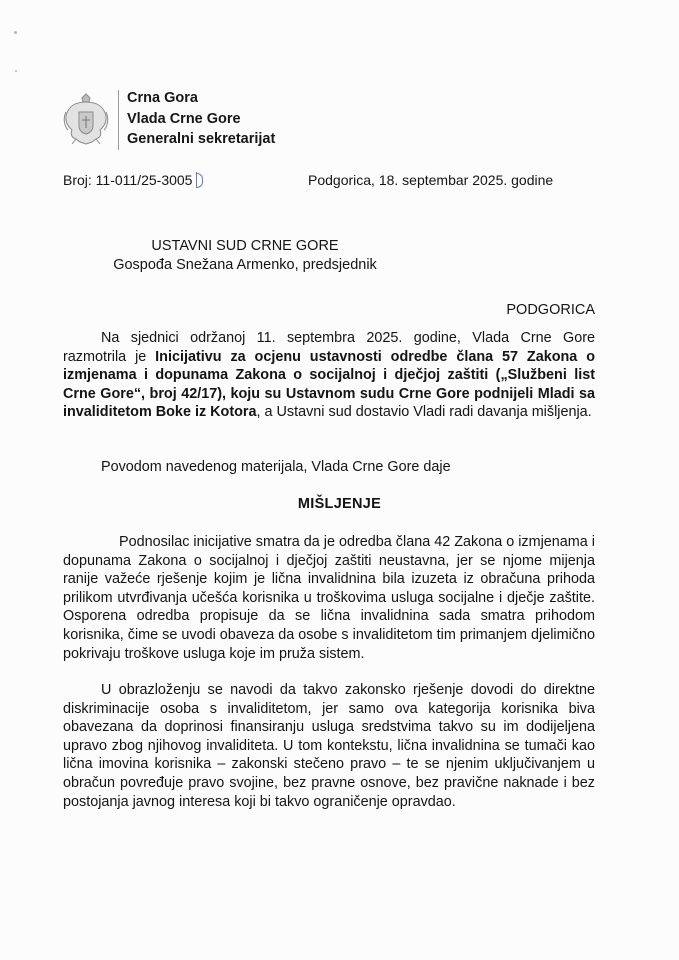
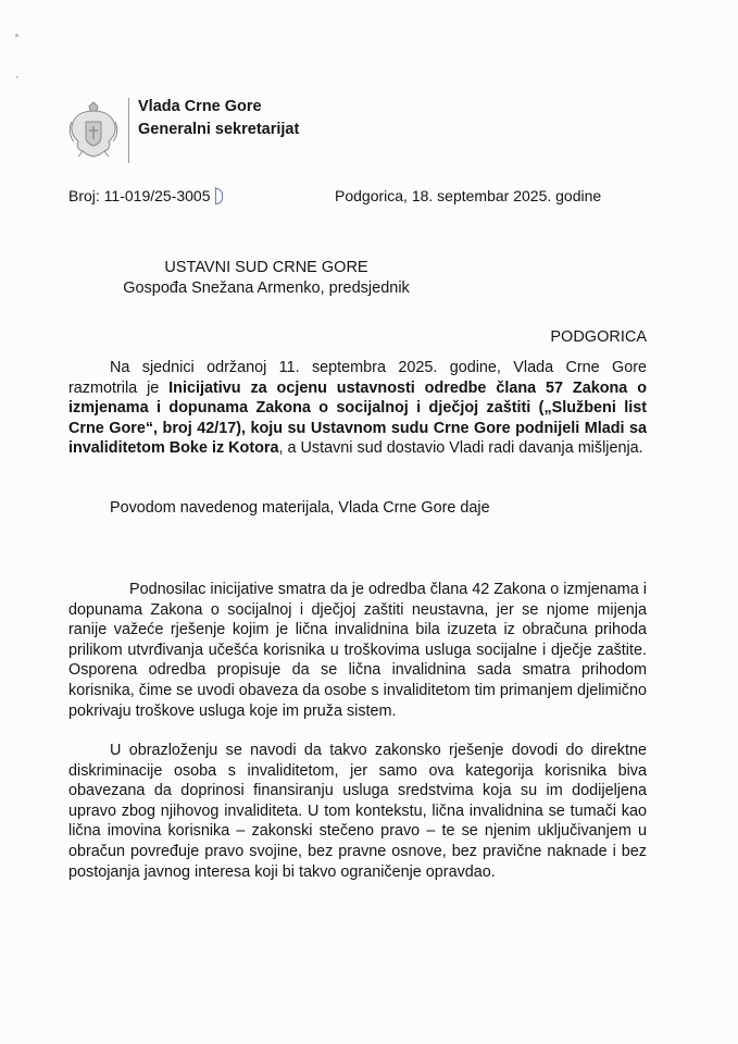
- Crna Gora
  Vlada Crne Gore
  Generalni sekretarijat
- Broj: 11-011/25-3005
+ Broj: 11-019/25-3005
  Podgorica, 18. septembar 2025. godine
  USTAVNI SUD CRNE GORE
  Gospođa Snežana Armenko, predsjednik
  PODGORICA
  Na sjednici održanoj 11. septembra 2025. godine, Vlada Crne Gore razmotrila je Inicijativu za ocjenu ustavnosti odredbe člana 57 Zakona o izmjenama i dopunama Zakona o socijalnoj i dječjoj zaštiti („Službeni list Crne Gore“, broj 42/17), koju su Ustavnom sudu Crne Gore podnijeli Mladi sa invaliditetom Boke iz Kotora, a Ustavni sud dostavio Vladi radi davanja mišljenja.
  Povodom navedenog materijala, Vlada Crne Gore daje
- MIŠLJENJE
  Podnosilac inicijative smatra da je odredba člana 42 Zakona o izmjenama i dopunama Zakona o socijalnoj i dječjoj zaštiti neustavna, jer se njome mijenja ranije važeće rješenje kojim je lična invalidnina bila izuzeta iz obračuna prihoda prilikom utvrđivanja učešća korisnika u troškovima usluga socijalne i dječje zaštite. Osporena odredba propisuje da se lična invalidnina sada smatra prihodom korisnika, čime se uvodi obaveza da osobe s invaliditetom tim primanjem djelimično pokrivaju troškove usluga koje im pruža sistem.
- U obrazloženju se navodi da takvo zakonsko rješenje dovodi do direktne diskriminacije osoba s invaliditetom, jer samo ova kategorija korisnika biva obavezana da doprinosi finansiranju usluga sredstvima takvo su im dodijeljena upravo zbog njihovog invaliditeta. U tom kontekstu, lična invalidnina se tumači kao lična imovina korisnika – zakonski stečeno pravo – te se njenim uključivanjem u obračun povređuje pravo svojine, bez pravne osnove, bez pravične naknade i bez postojanja javnog interesa koji bi takvo ograničenje opravdao.
+ U obrazloženju se navodi da takvo zakonsko rješenje dovodi do direktne diskriminacije osoba s invaliditetom, jer samo ova kategorija korisnika biva obavezana da doprinosi finansiranju usluga sredstvima koja su im dodijeljena upravo zbog njihovog invaliditeta. U tom kontekstu, lična invalidnina se tumači kao lična imovina korisnika – zakonski stečeno pravo – te se njenim uključivanjem u obračun povređuje pravo svojine, bez pravne osnove, bez pravične naknade i bez postojanja javnog interesa koji bi takvo ograničenje opravdao.
